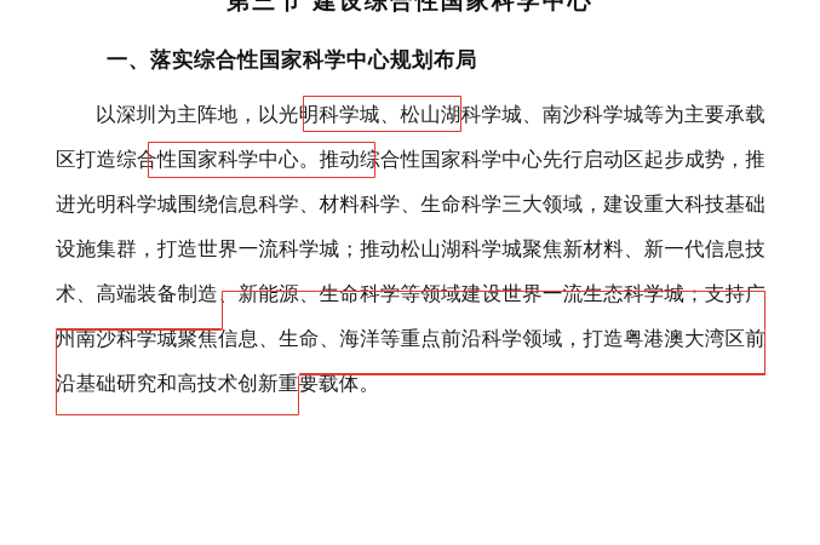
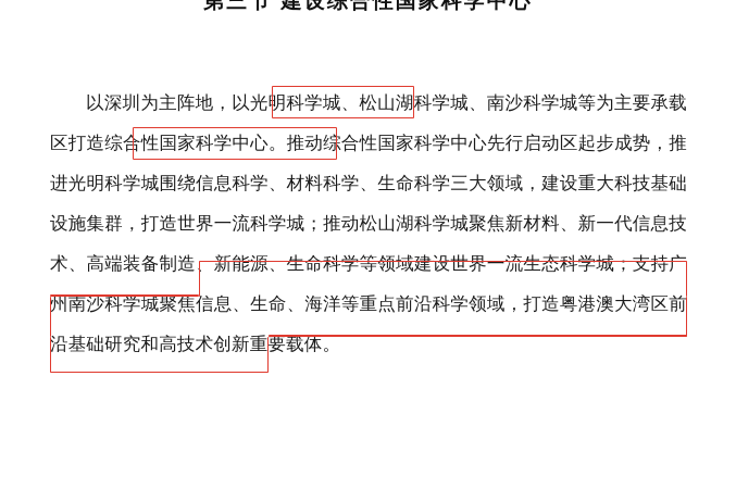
  第三节 建设综合性国家科学中心
- 一、落实综合性国家科学中心规划布局
  以深圳为主阵地，以光明科学城、松山湖科学城、南沙科学城等为主要承载区打造综合性国家科学中心。推动综合性国家科学中心先行启动区起步成势，推进光明科学城围绕信息科学、材料科学、生命科学三大领域，建设重大科技基础设施集群，打造世界一流科学城；推动松山湖科学城聚焦新材料、新一代信息技术、高端装备制造、新能源、生命科学等领域建设世界一流生态科学城；支持广州南沙科学城聚焦信息、生命、海洋等重点前沿科学领域，打造粤港澳大湾区前沿基础研究和高技术创新重要载体。
